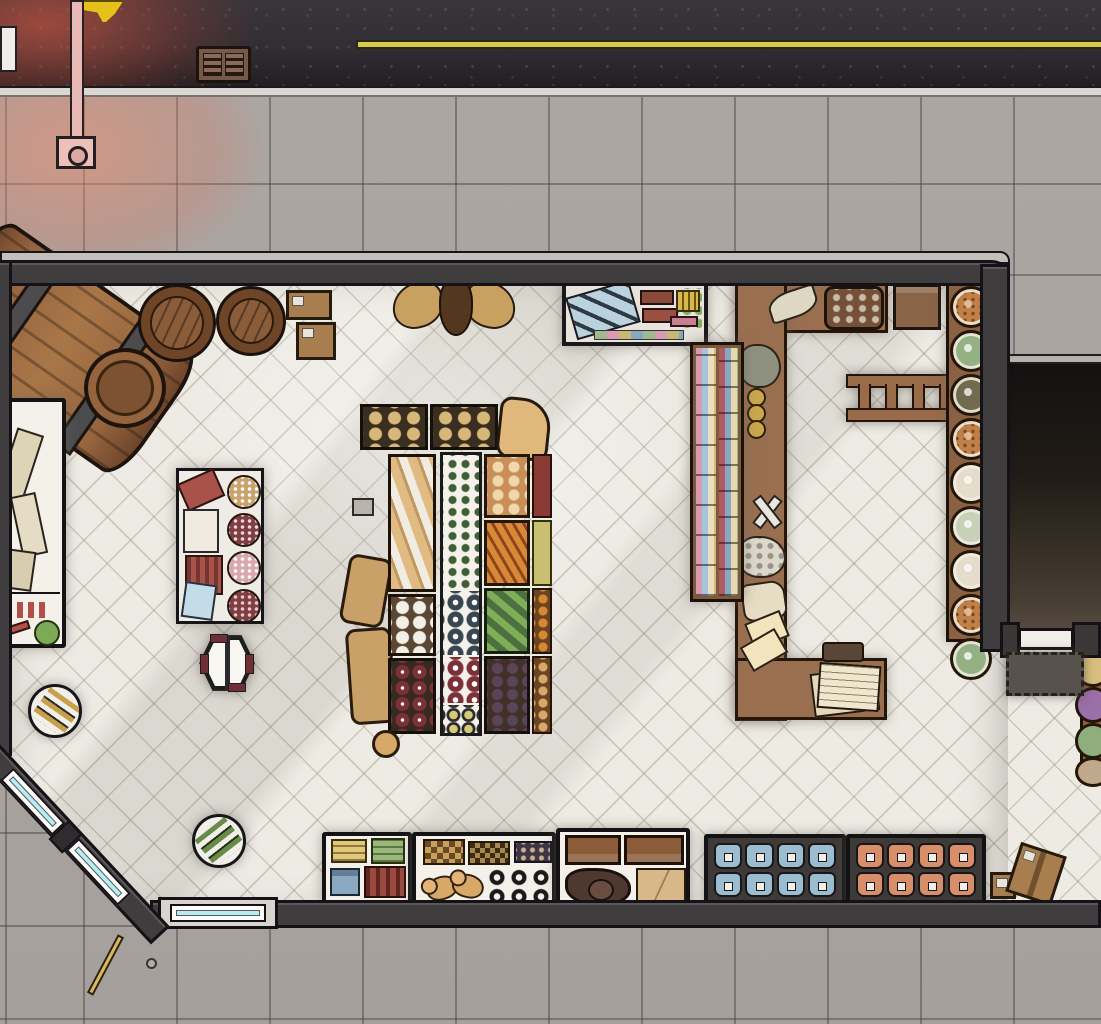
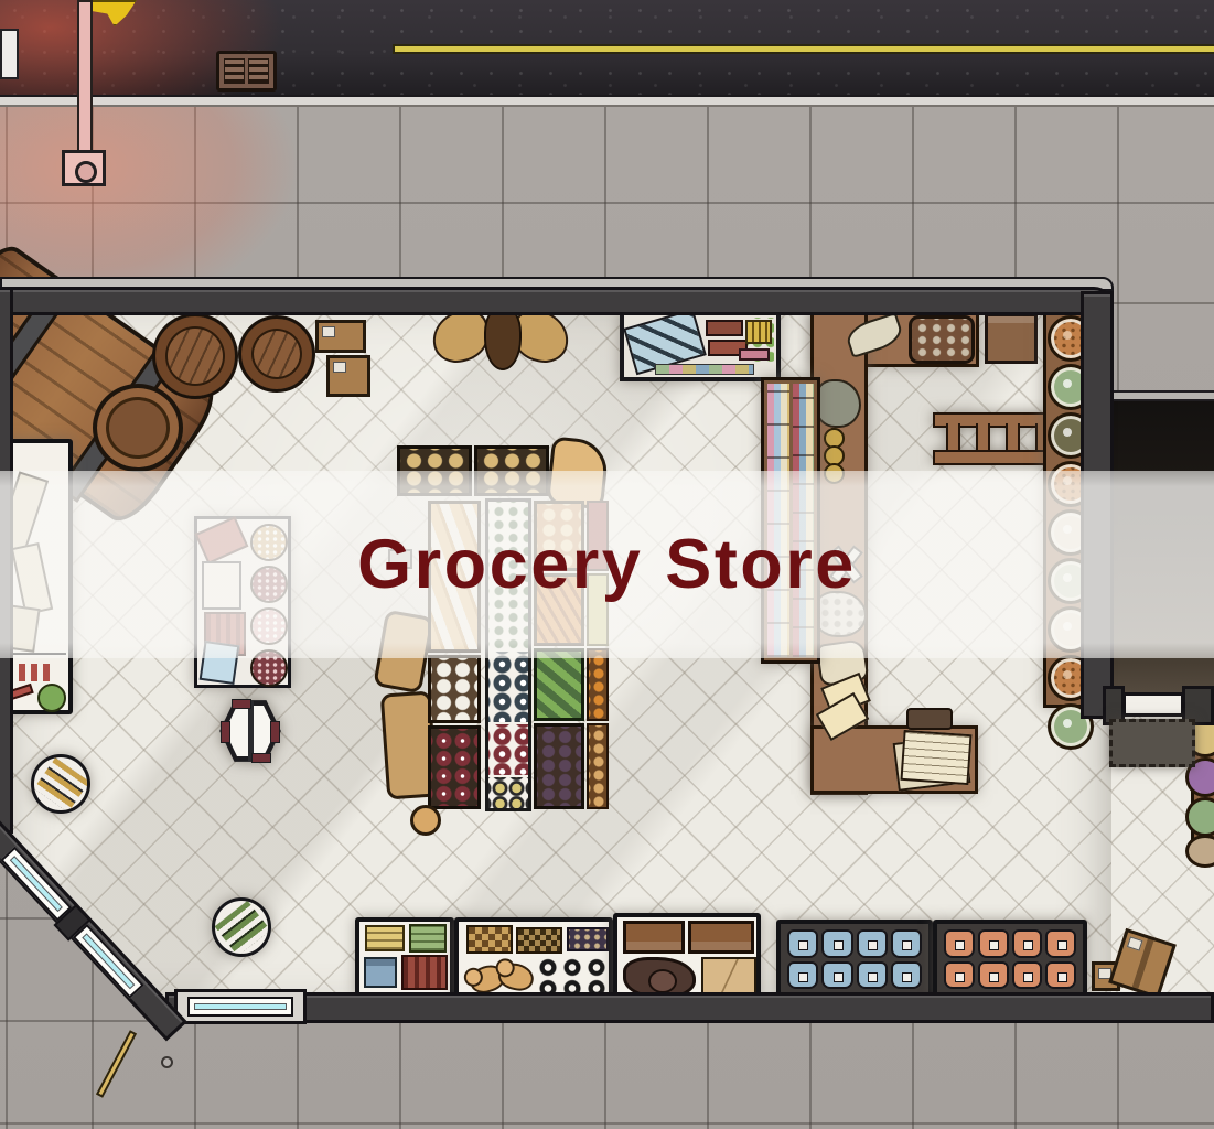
+ Grocery Store
